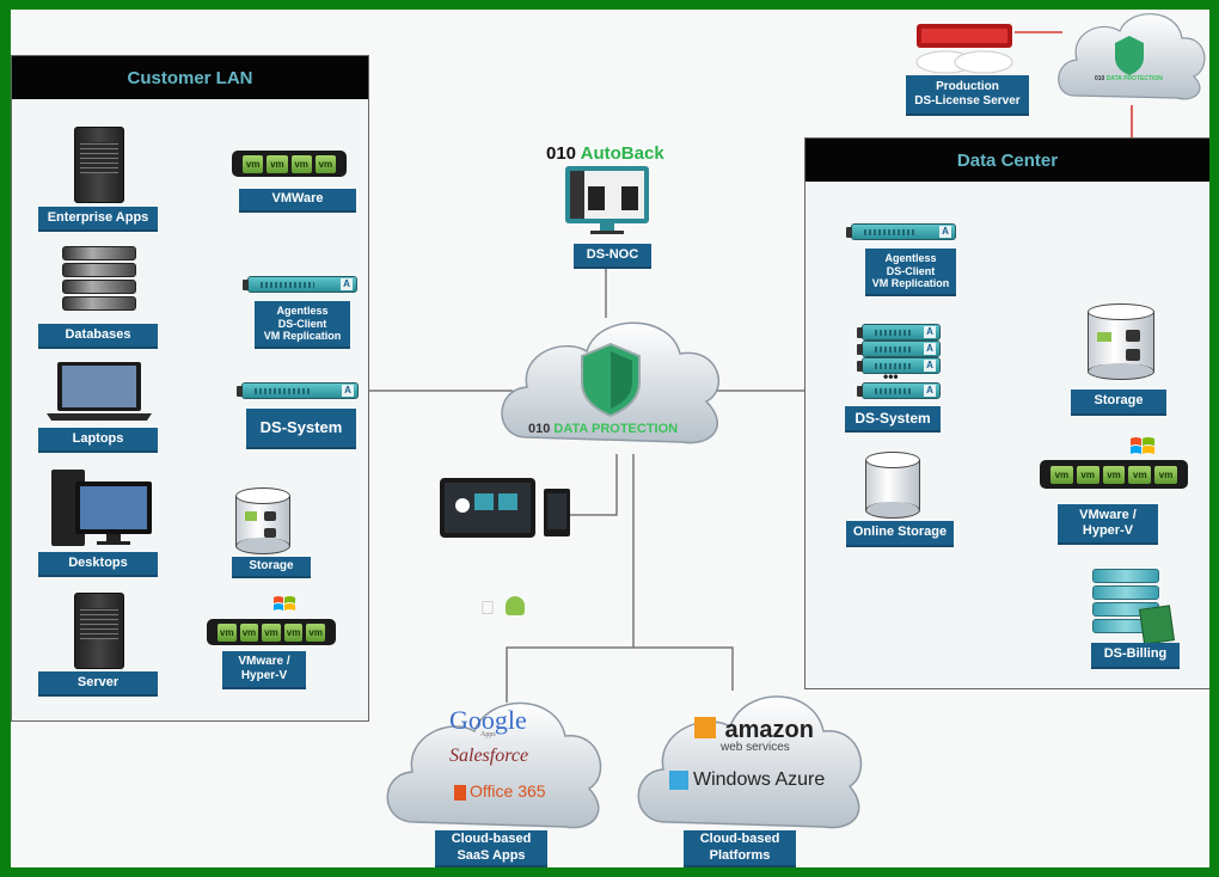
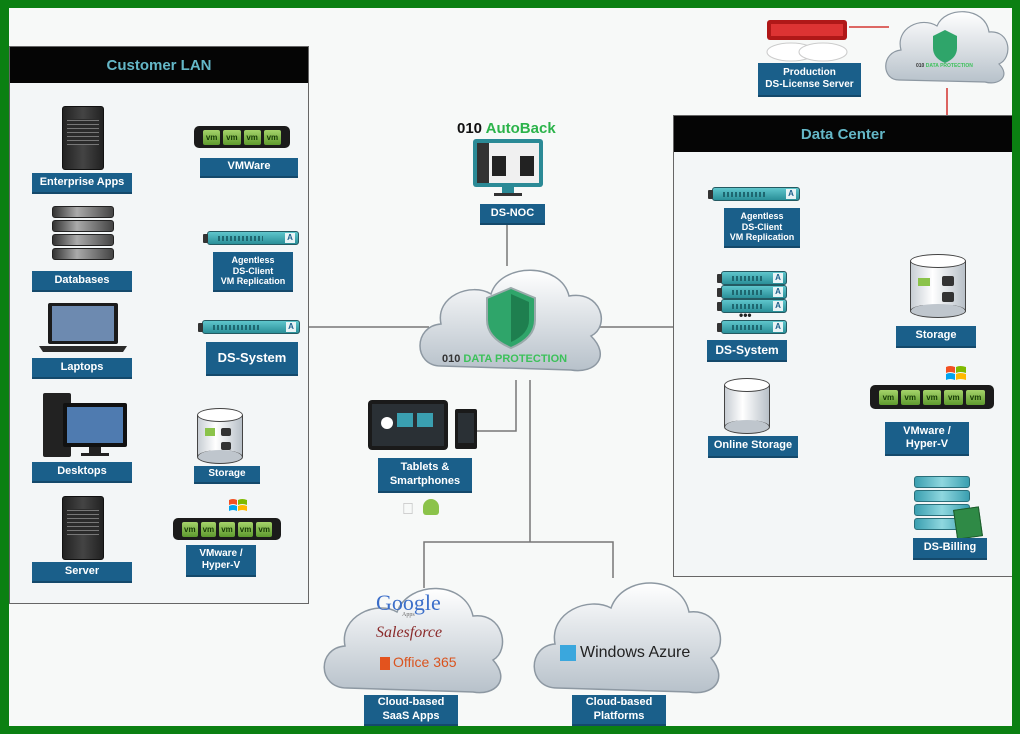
  Customer LAN
  Data Center
  Enterprise Apps
  Databases
  Laptops
  Desktops
  Server
  vm
  vm
  vm
  vm
  VMWare
  Agentless
  DS-Client
  VM Replication
  DS-System
  Storage
  vm
  vm
  vm
  vm
  vm
  VMware /
  Hyper-V
  010 AutoBack
  DS-NOC
  010 DATA PROTECTION
+ Tablets &
+ Smartphones
  
  Production
  DS-License Server
  Agentless
  DS-Client
  VM Replication
  •••
  DS-System
  Online Storage
  Storage
  vm
  vm
  vm
  vm
  vm
  VMware /
  Hyper-V
  DS-Billing
  Google
  Salesforce
  Office 365
  Cloud-based
  SaaS Apps
- amazon
- web services
  Windows Azure
  Cloud-based
  Platforms
